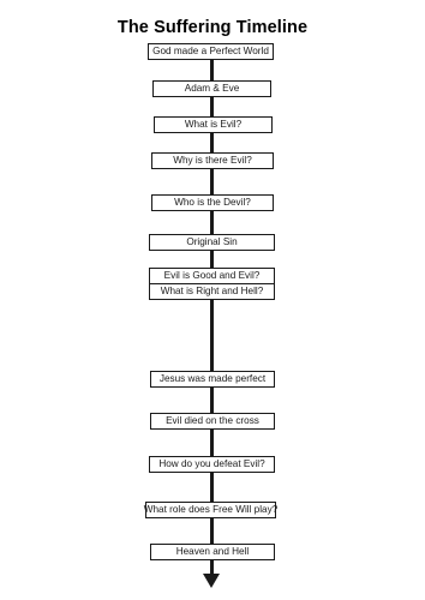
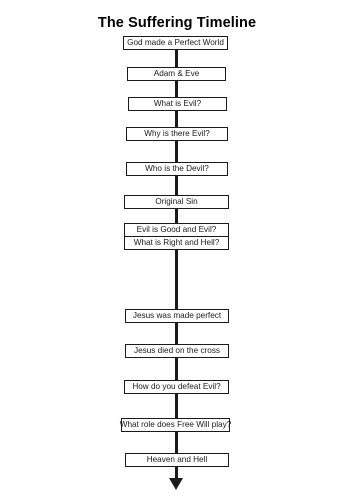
  The Suffering Timeline
  God made a Perfect World
  Adam & Eve
  What is Evil?
  Why is there Evil?
  Who is the Devil?
  Original Sin
  Evil is Good and Evil?
  What is Right and Hell?
  Jesus was made perfect
- Evil died on the cross
+ Jesus died on the cross
  How do you defeat Evil?
  What role does Free Will play?
  Heaven and Hell
